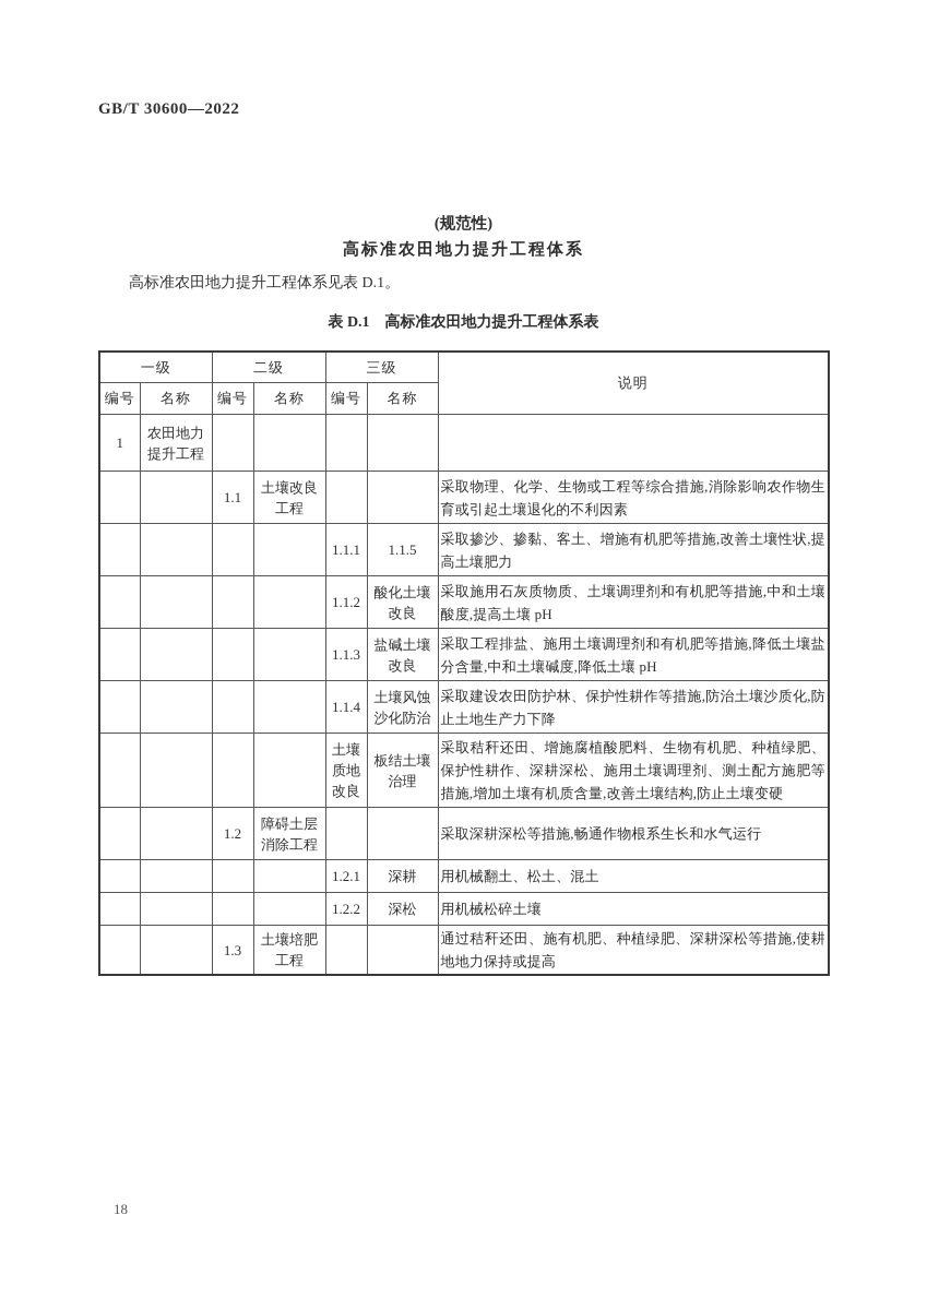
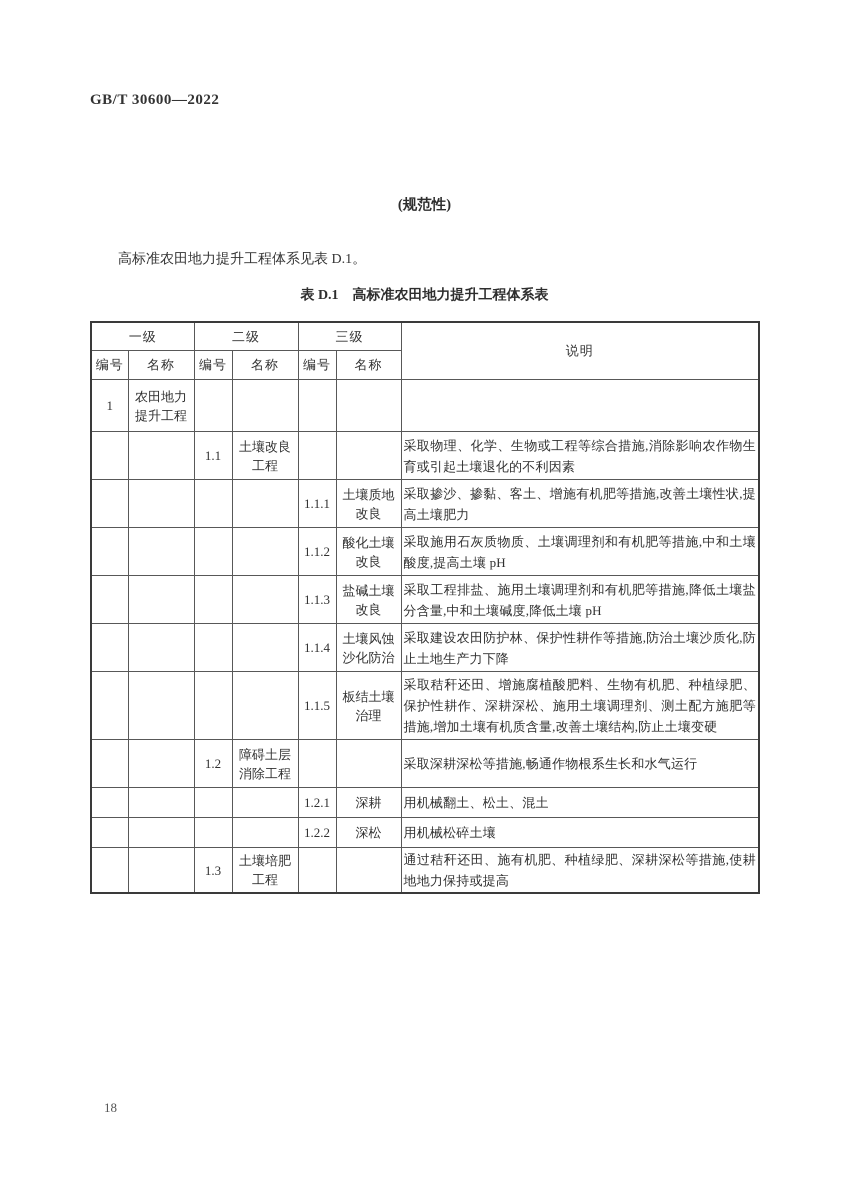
  GB/T 30600—2022
  (规范性)
- 高标准农田地力提升工程体系
  高标准农田地力提升工程体系见表 D.1。
  表 D.1 高标准农田地力提升工程体系表
  一级	二级	三级	说明
  编号	名称	编号	名称	编号	名称
  1	农田地力提升工程
  		1.1	土壤改良工程			采取物理、化学、生物或工程等综合措施,消除影响农作物生育或引起土壤退化的不利因素
- 				1.1.1	1.1.5	采取掺沙、掺黏、客土、增施有机肥等措施,改善土壤性状,提高土壤肥力
+ 				1.1.1	土壤质地改良	采取掺沙、掺黏、客土、增施有机肥等措施,改善土壤性状,提高土壤肥力
  				1.1.2	酸化土壤改良	采取施用石灰质物质、土壤调理剂和有机肥等措施,中和土壤酸度,提高土壤 pH
  				1.1.3	盐碱土壤改良	采取工程排盐、施用土壤调理剂和有机肥等措施,降低土壤盐分含量,中和土壤碱度,降低土壤 pH
  				1.1.4	土壤风蚀沙化防治	采取建设农田防护林、保护性耕作等措施,防治土壤沙质化,防止土地生产力下降
- 				土壤质地改良	板结土壤治理	采取秸秆还田、增施腐植酸肥料、生物有机肥、种植绿肥、保护性耕作、深耕深松、施用土壤调理剂、测土配方施肥等措施,增加土壤有机质含量,改善土壤结构,防止土壤变硬
+ 				1.1.5	板结土壤治理	采取秸秆还田、增施腐植酸肥料、生物有机肥、种植绿肥、保护性耕作、深耕深松、施用土壤调理剂、测土配方施肥等措施,增加土壤有机质含量,改善土壤结构,防止土壤变硬
  		1.2	障碍土层消除工程			采取深耕深松等措施,畅通作物根系生长和水气运行
  				1.2.1	深耕	用机械翻土、松土、混土
  				1.2.2	深松	用机械松碎土壤
  		1.3	土壤培肥工程			通过秸秆还田、施有机肥、种植绿肥、深耕深松等措施,使耕地地力保持或提高
  18
